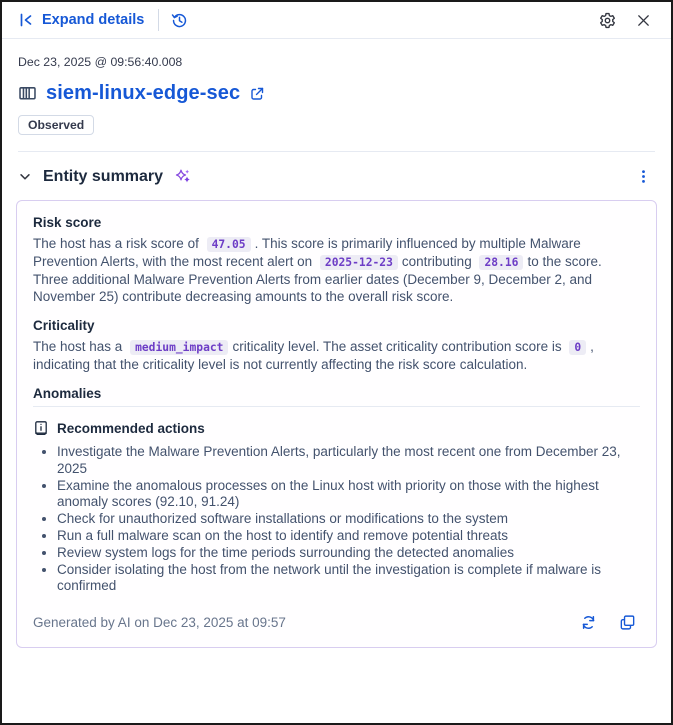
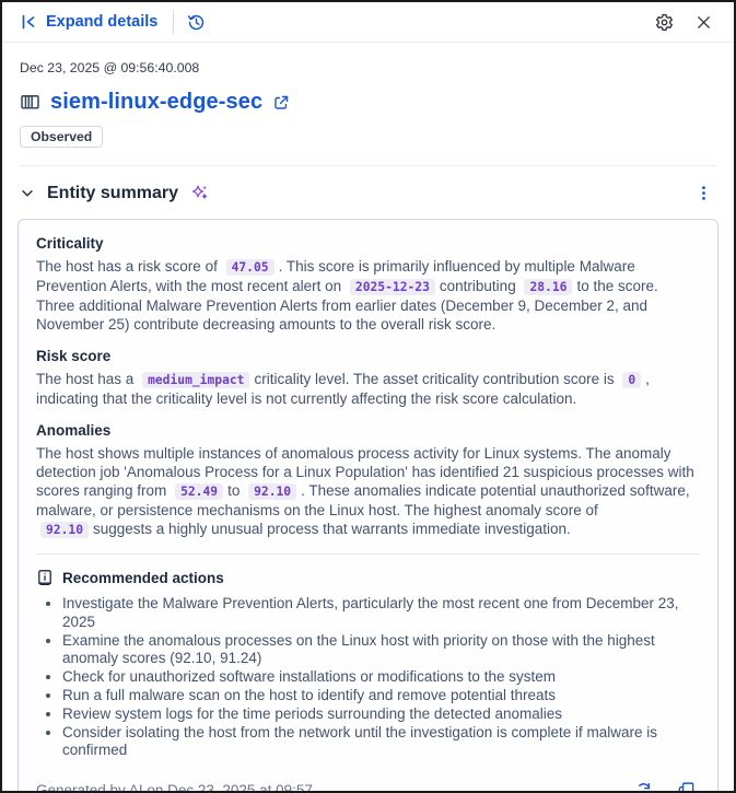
  Expand details
  Dec 23, 2025 @ 09:56:40.008
  siem-linux-edge-sec
  Observed
  Entity summary
- Risk score
+ Criticality
  The host has a risk score of 47.05 . This score is primarily influenced by multiple Malware Prevention Alerts, with the most recent alert on 2025-12-23 contributing 28.16 to the score. Three additional Malware Prevention Alerts from earlier dates (December 9, December 2, and November 25) contribute decreasing amounts to the overall risk score.
- Criticality
+ Risk score
  The host has a medium_impact criticality level. The asset criticality contribution score is 0 , indicating that the criticality level is not currently affecting the risk score calculation.
  Anomalies
+ The host shows multiple instances of anomalous process activity for Linux systems. The anomaly detection job 'Anomalous Process for a Linux Population' has identified 21 suspicious processes with scores ranging from 52.49 to 92.10 . These anomalies indicate potential unauthorized software, malware, or persistence mechanisms on the Linux host. The highest anomaly score of 92.10 suggests a highly unusual process that warrants immediate investigation.
  Recommended actions
  Investigate the Malware Prevention Alerts, particularly the most recent one from December 23, 2025
  Examine the anomalous processes on the Linux host with priority on those with the highest anomaly scores (92.10, 91.24)
  Check for unauthorized software installations or modifications to the system
  Run a full malware scan on the host to identify and remove potential threats
  Review system logs for the time periods surrounding the detected anomalies
  Consider isolating the host from the network until the investigation is complete if malware is confirmed
  Generated by AI on Dec 23, 2025 at 09:57
